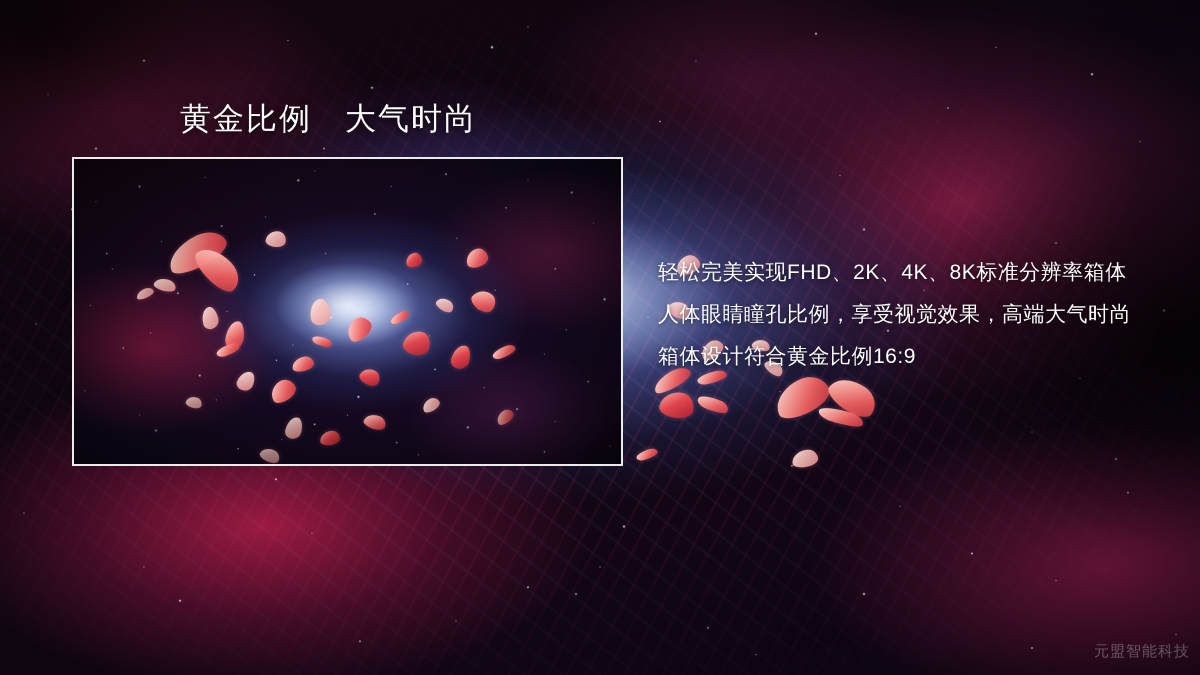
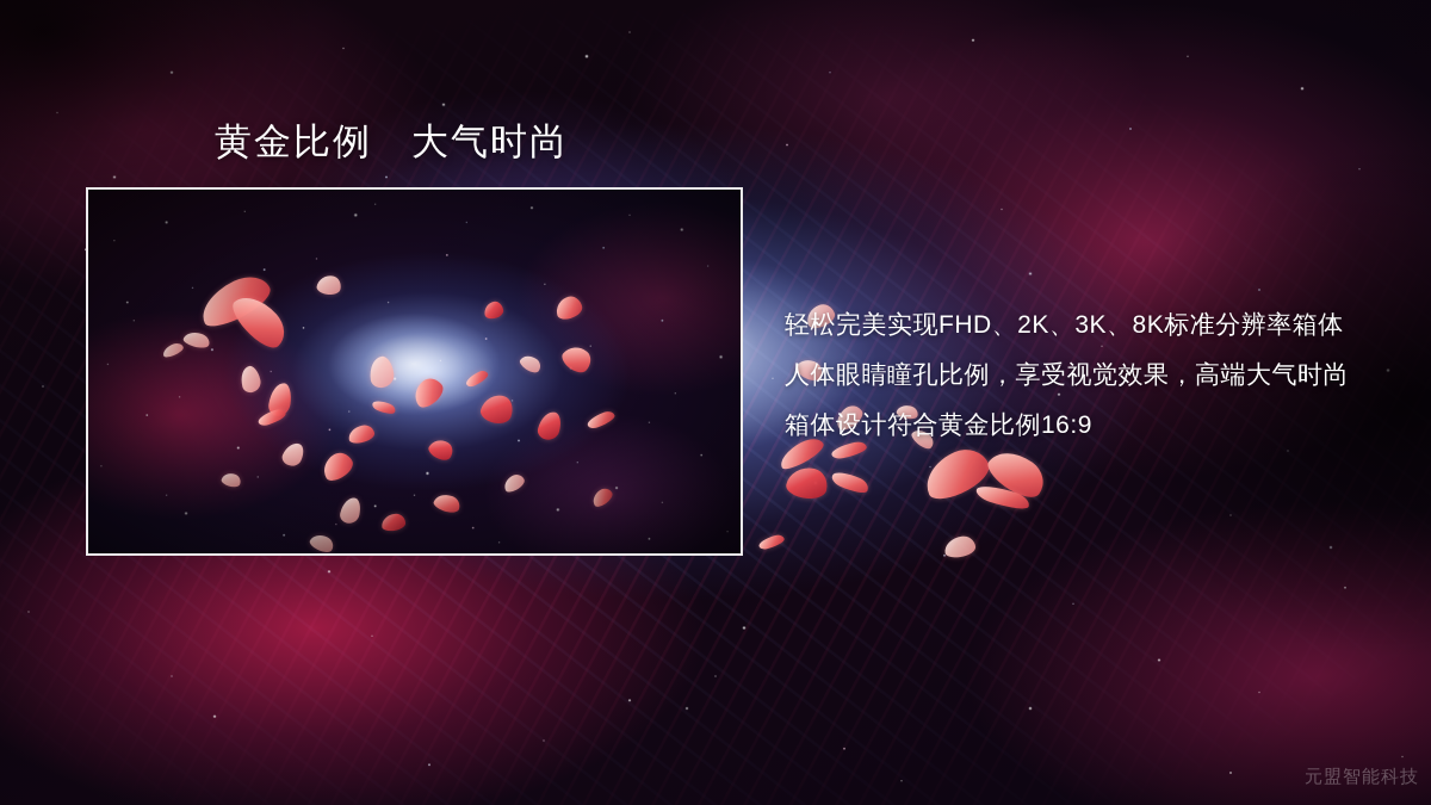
  黄金比例 大气时尚
- 轻松完美实现FHD、2K、4K、8K标准分辨率箱体
+ 轻松完美实现FHD、2K、3K、8K标准分辨率箱体
  人体眼睛瞳孔比例，享受视觉效果，高端大气时尚
  箱体设计符合黄金比例16:9
  元盟智能科技
